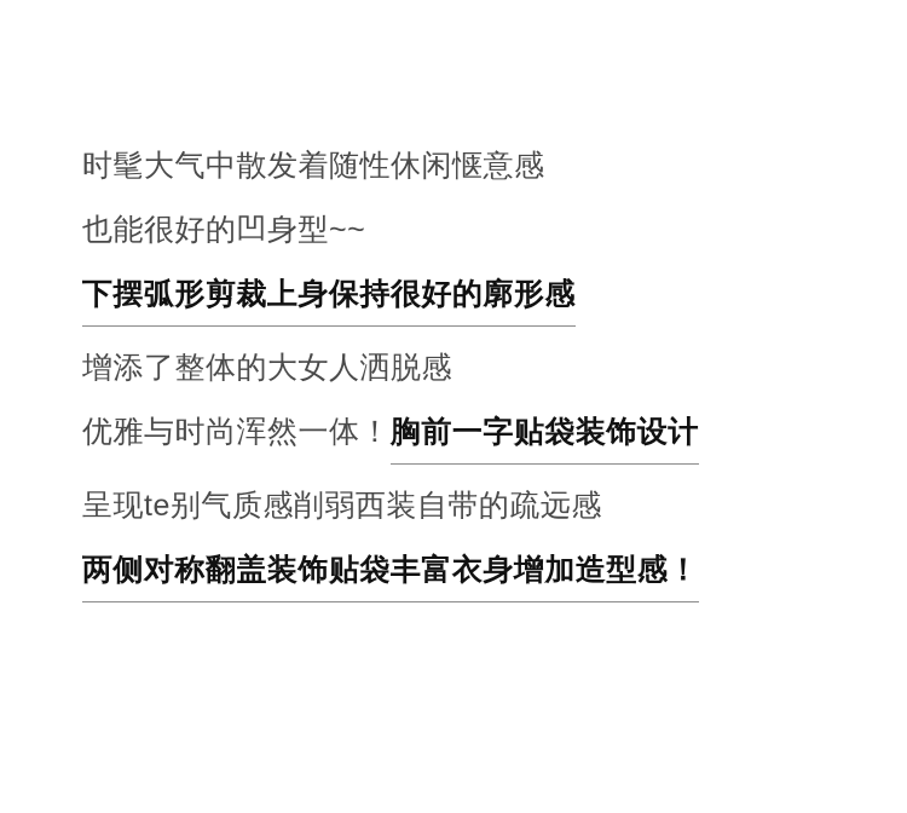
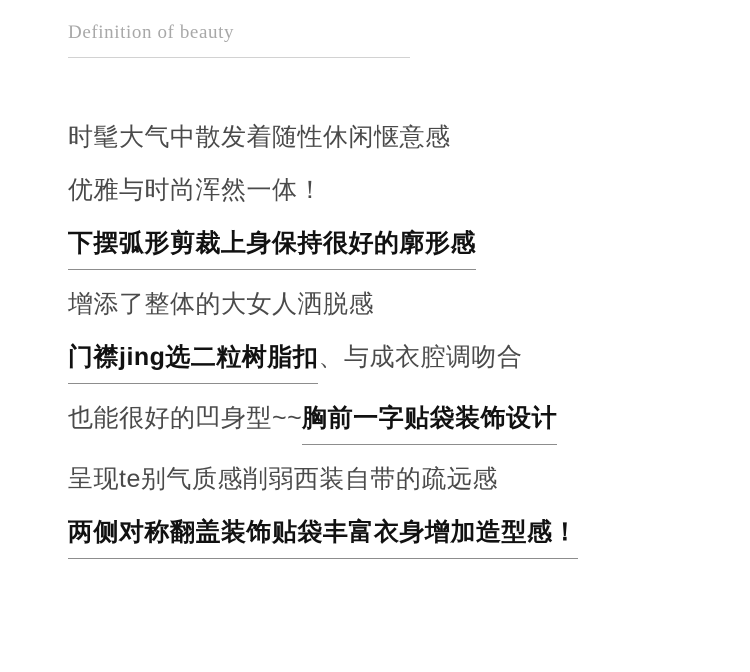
+ Definition of beauty
  时髦大气中散发着随性休闲惬意感
- 也能很好的凹身型~~
+ 优雅与时尚浑然一体！
  下摆弧形剪裁上身保持很好的廓形感
  增添了整体的大女人洒脱感
+ 门襟jing选二粒树脂扣
+ 、与成衣腔调吻合
- 优雅与时尚浑然一体！
+ 也能很好的凹身型~~
  胸前一字贴袋装饰设计
  呈现te别气质感削弱西装自带的疏远感
  两侧对称翻盖装饰贴袋丰富衣身增加造型感！
